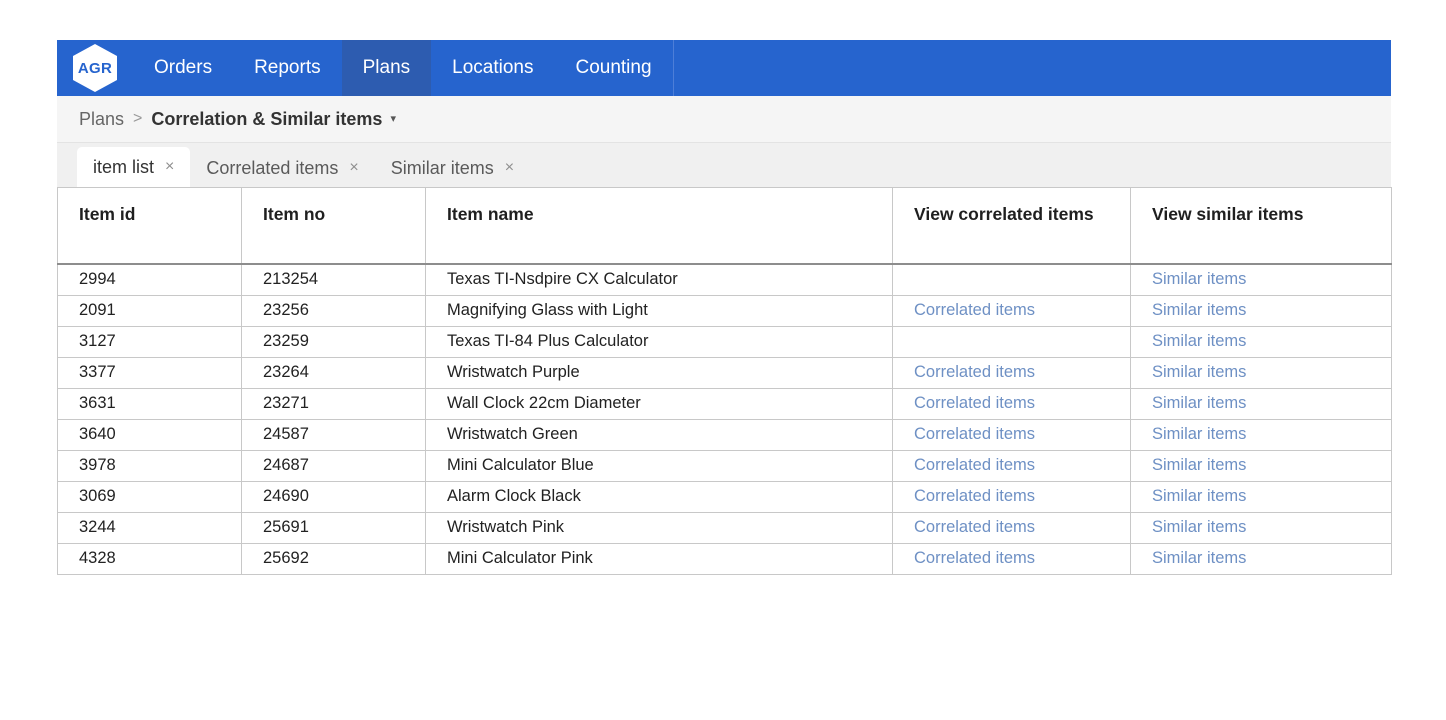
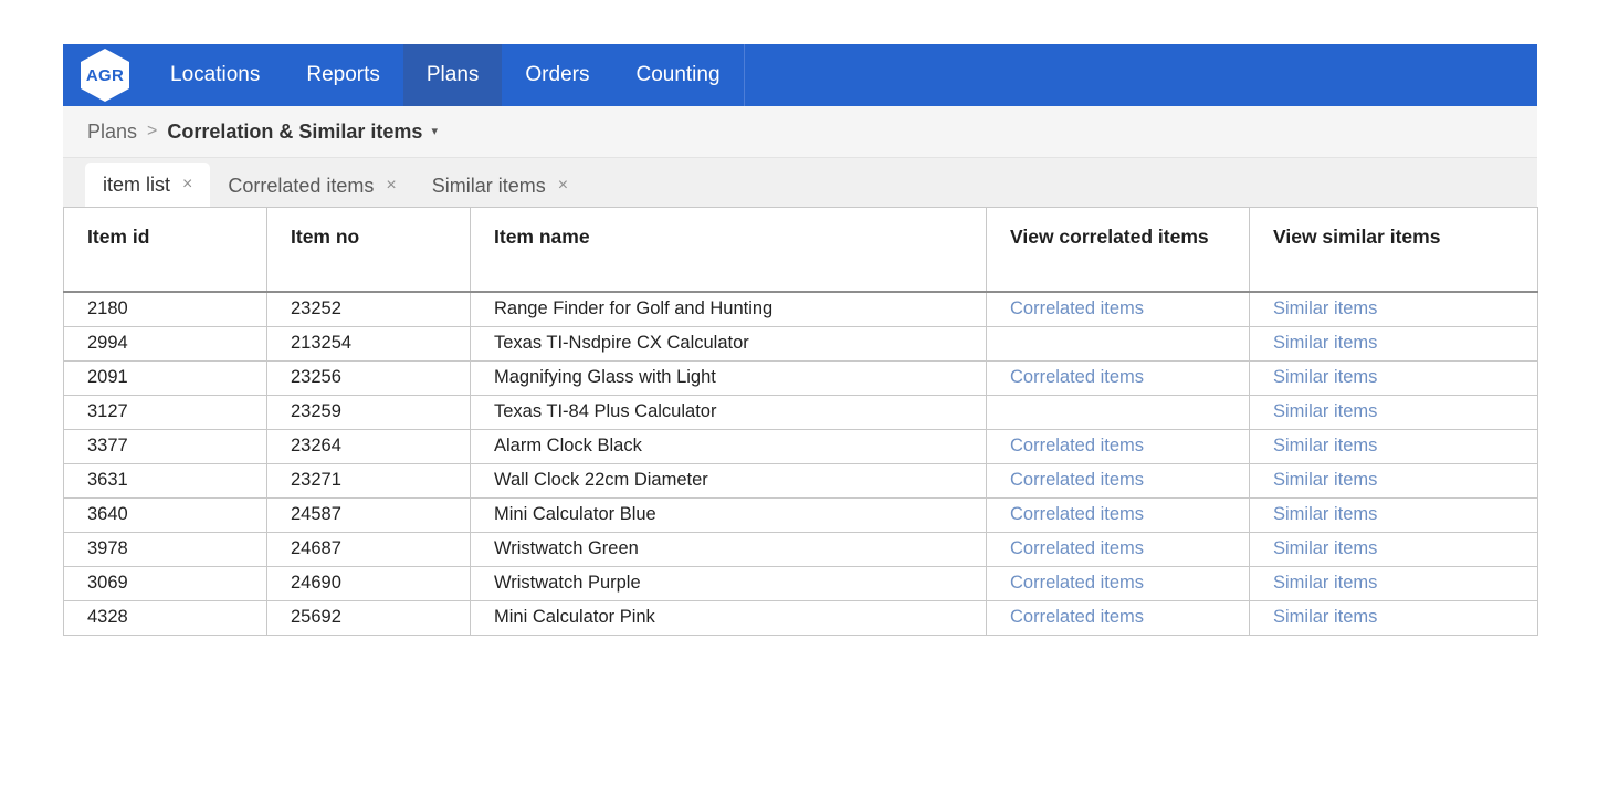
  AGR
- Orders
+ Locations
  Reports
  Plans
- Locations
+ Orders
  Counting
  Plans
  >
  Correlation & Similar items
  ▾
  item list
  ×
  Correlated items
  ×
  Similar items
  ×
  Item id	Item no	Item name	View correlated items	View similar items
+ 2180	23252	Range Finder for Golf and Hunting	Correlated items	Similar items
  2994	213254	Texas TI-Nsdpire CX Calculator		Similar items
  2091	23256	Magnifying Glass with Light	Correlated items	Similar items
  3127	23259	Texas TI-84 Plus Calculator		Similar items
- 3377	23264	Wristwatch Purple	Correlated items	Similar items
+ 3377	23264	Alarm Clock Black	Correlated items	Similar items
  3631	23271	Wall Clock 22cm Diameter	Correlated items	Similar items
- 3640	24587	Wristwatch Green	Correlated items	Similar items
+ 3640	24587	Mini Calculator Blue	Correlated items	Similar items
- 3978	24687	Mini Calculator Blue	Correlated items	Similar items
+ 3978	24687	Wristwatch Green	Correlated items	Similar items
- 3069	24690	Alarm Clock Black	Correlated items	Similar items
+ 3069	24690	Wristwatch Purple	Correlated items	Similar items
- 3244	25691	Wristwatch Pink	Correlated items	Similar items
  4328	25692	Mini Calculator Pink	Correlated items	Similar items
